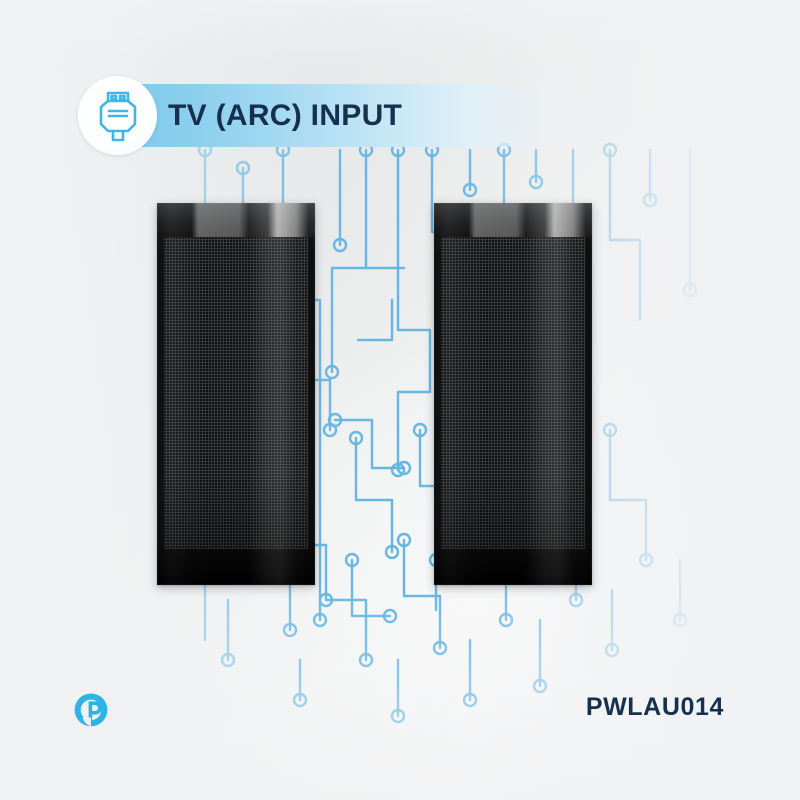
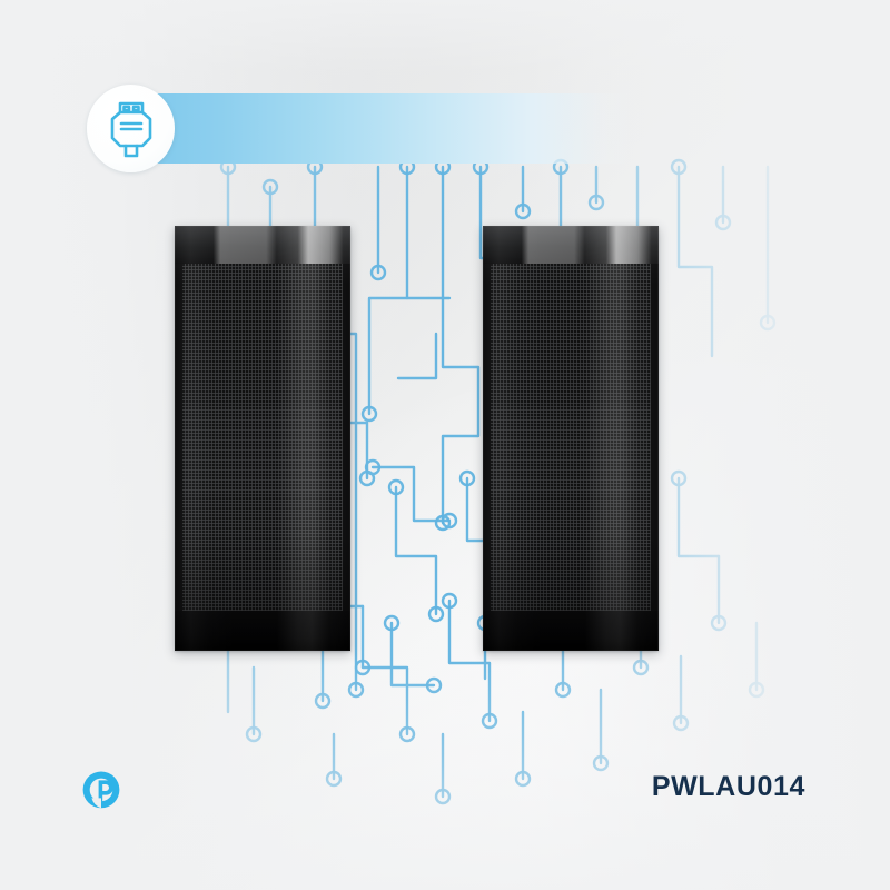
- TV (ARC) INPUT
  PWLAU014
